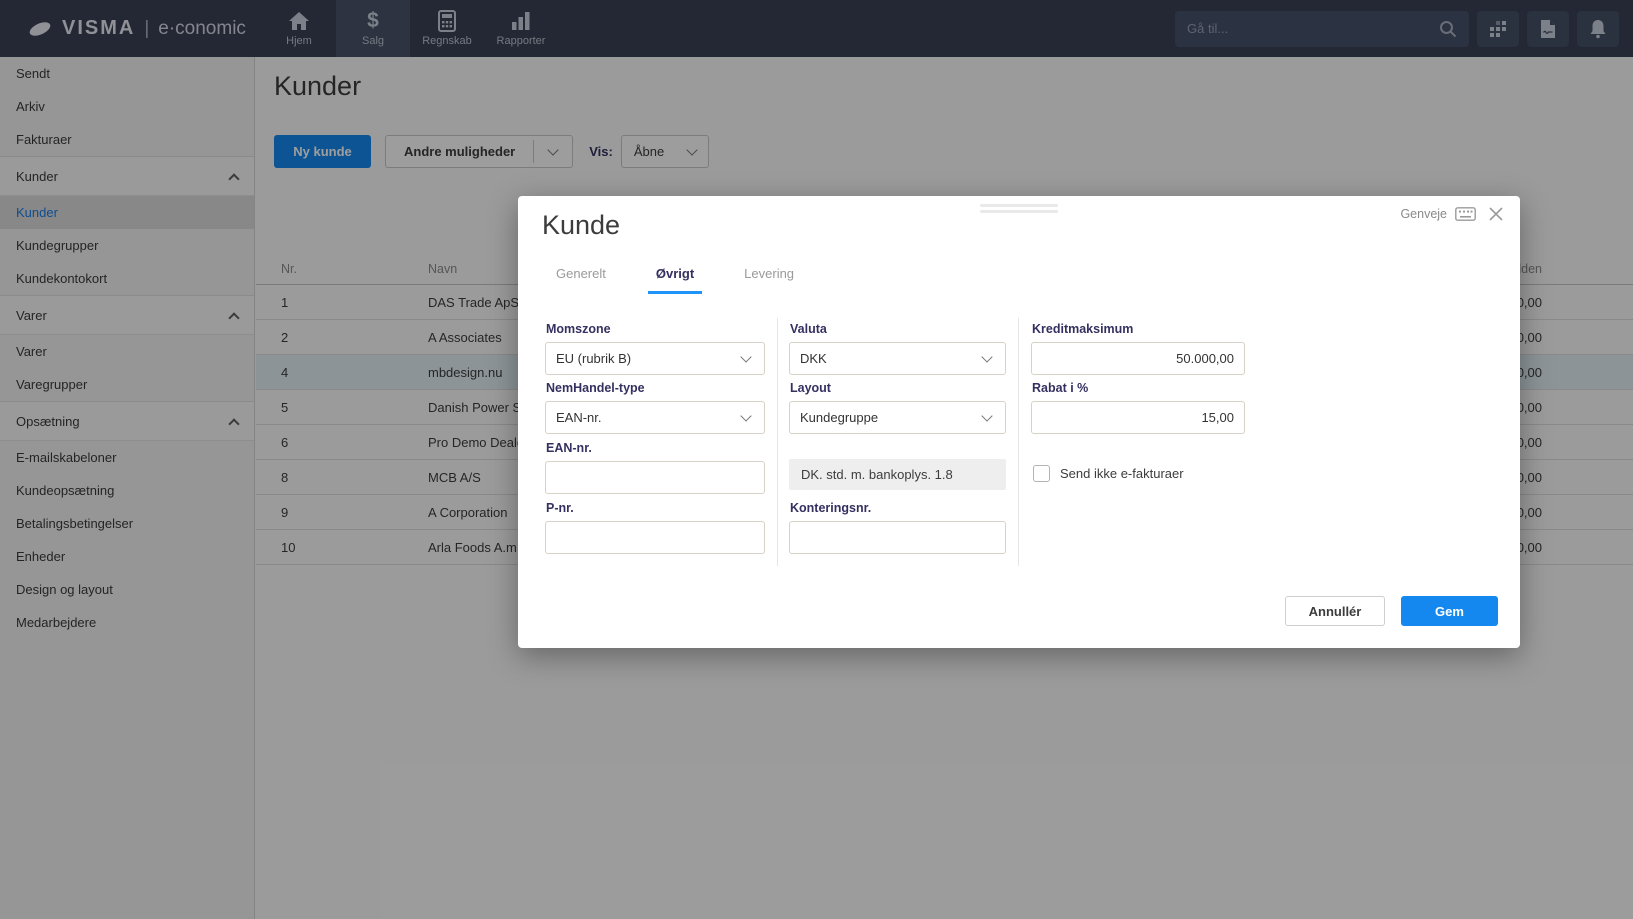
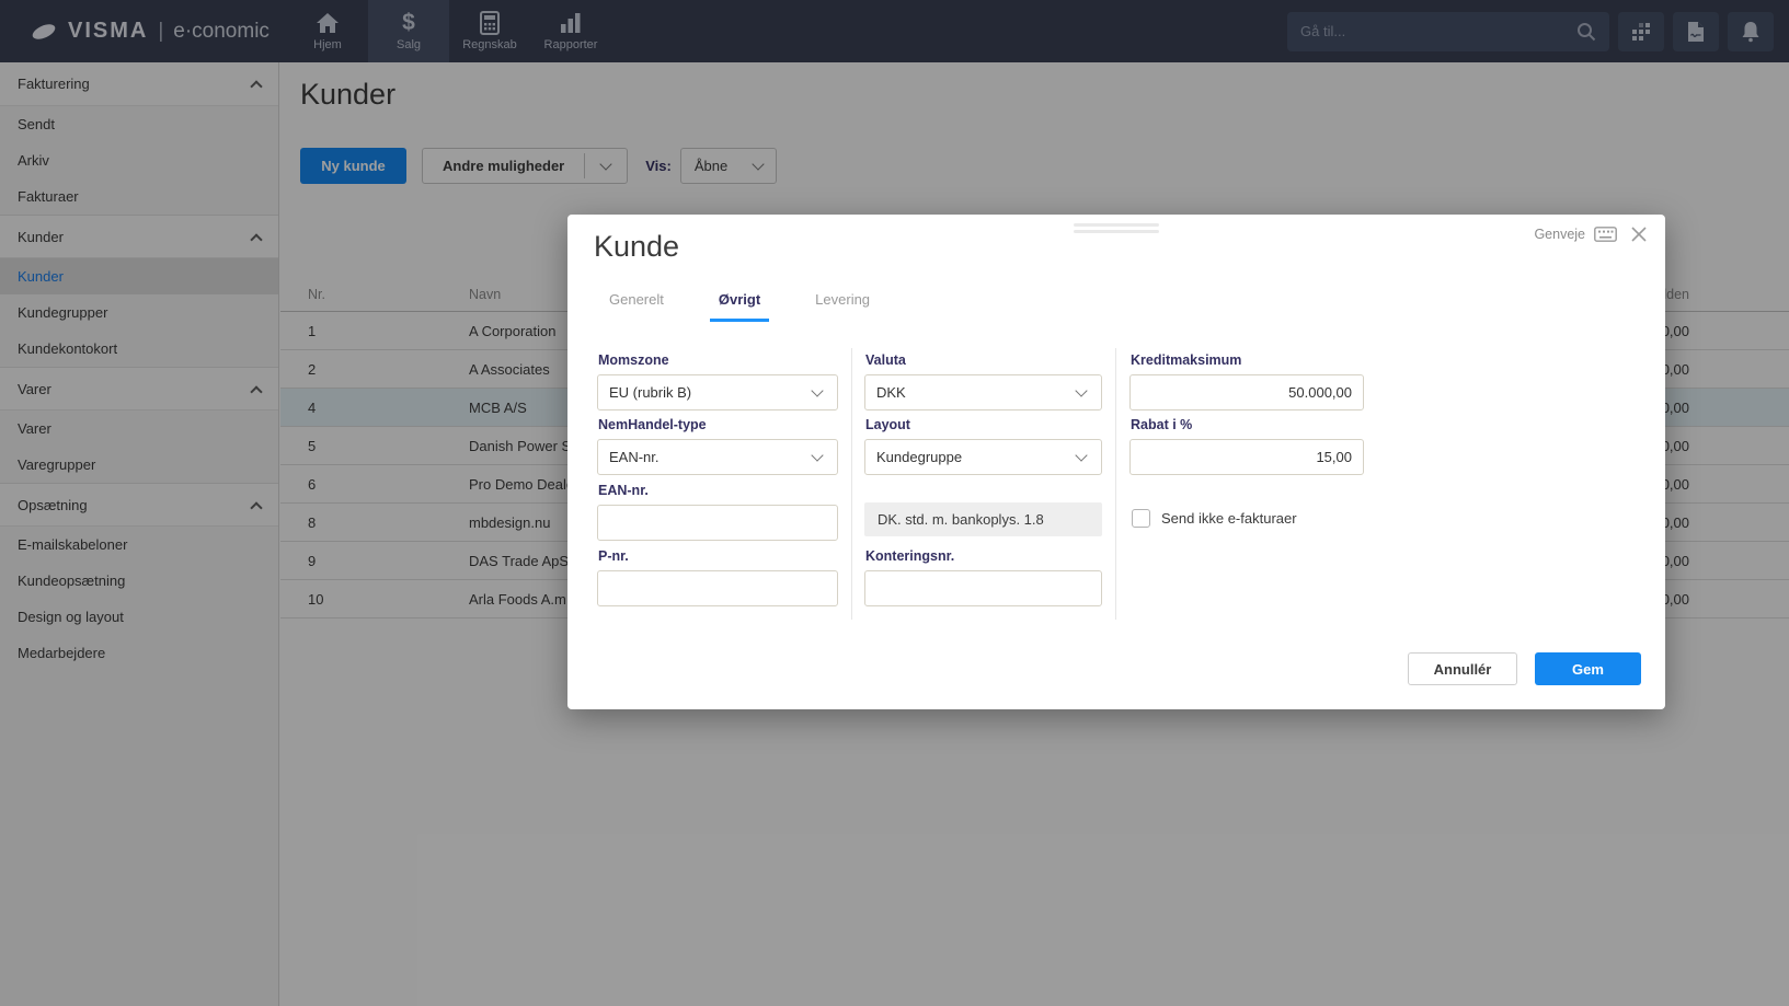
  VISMA
  |
  e·conomic
  Hjem
  $
  Salg
  Regnskab
  Rapporter
  Gå til...
+ Fakturering
  Sendt
  Arkiv
  Fakturaer
  Kunder
  Kunder
  Kundegrupper
  Kundekontokort
  Varer
  Varer
  Varegrupper
  Opsætning
  E-mailskabeloner
  Kundeopsætning
- Betalingsbetingelser
- Enheder
  Design og layout
  Medarbejdere
  Kunder
  Ny kunde
  Andre muligheder
  Vis:
  Åbne
  Nr.
  Navn
  den
  1
- DAS Trade ApS
+ A Corporation
  0,00
  2
  A Associates
  0,00
  4
- mbdesign.nu
+ MCB A/S
  0,00
  5
  Danish Power S
  0,00
  6
  Pro Demo Deal
  0,00
  8
- MCB A/S
+ mbdesign.nu
  0,00
  9
- A Corporation
+ DAS Trade ApS
  0,00
  10
  Arla Foods A.m
  0,00
  Genveje
  Kunde
  Generelt
  Øvrigt
  Levering
  Momszone
  EU (rubrik B)
  NemHandel-type
  EAN-nr.
  EAN-nr.
  P-nr.
  Valuta
  DKK
  Layout
  Kundegruppe
  DK. std. m. bankoplys. 1.8
  Konteringsnr.
  Kreditmaksimum
  50.000,00
  Rabat i %
  15,00
  Send ikke e-fakturaer
  Annullér
  Gem
